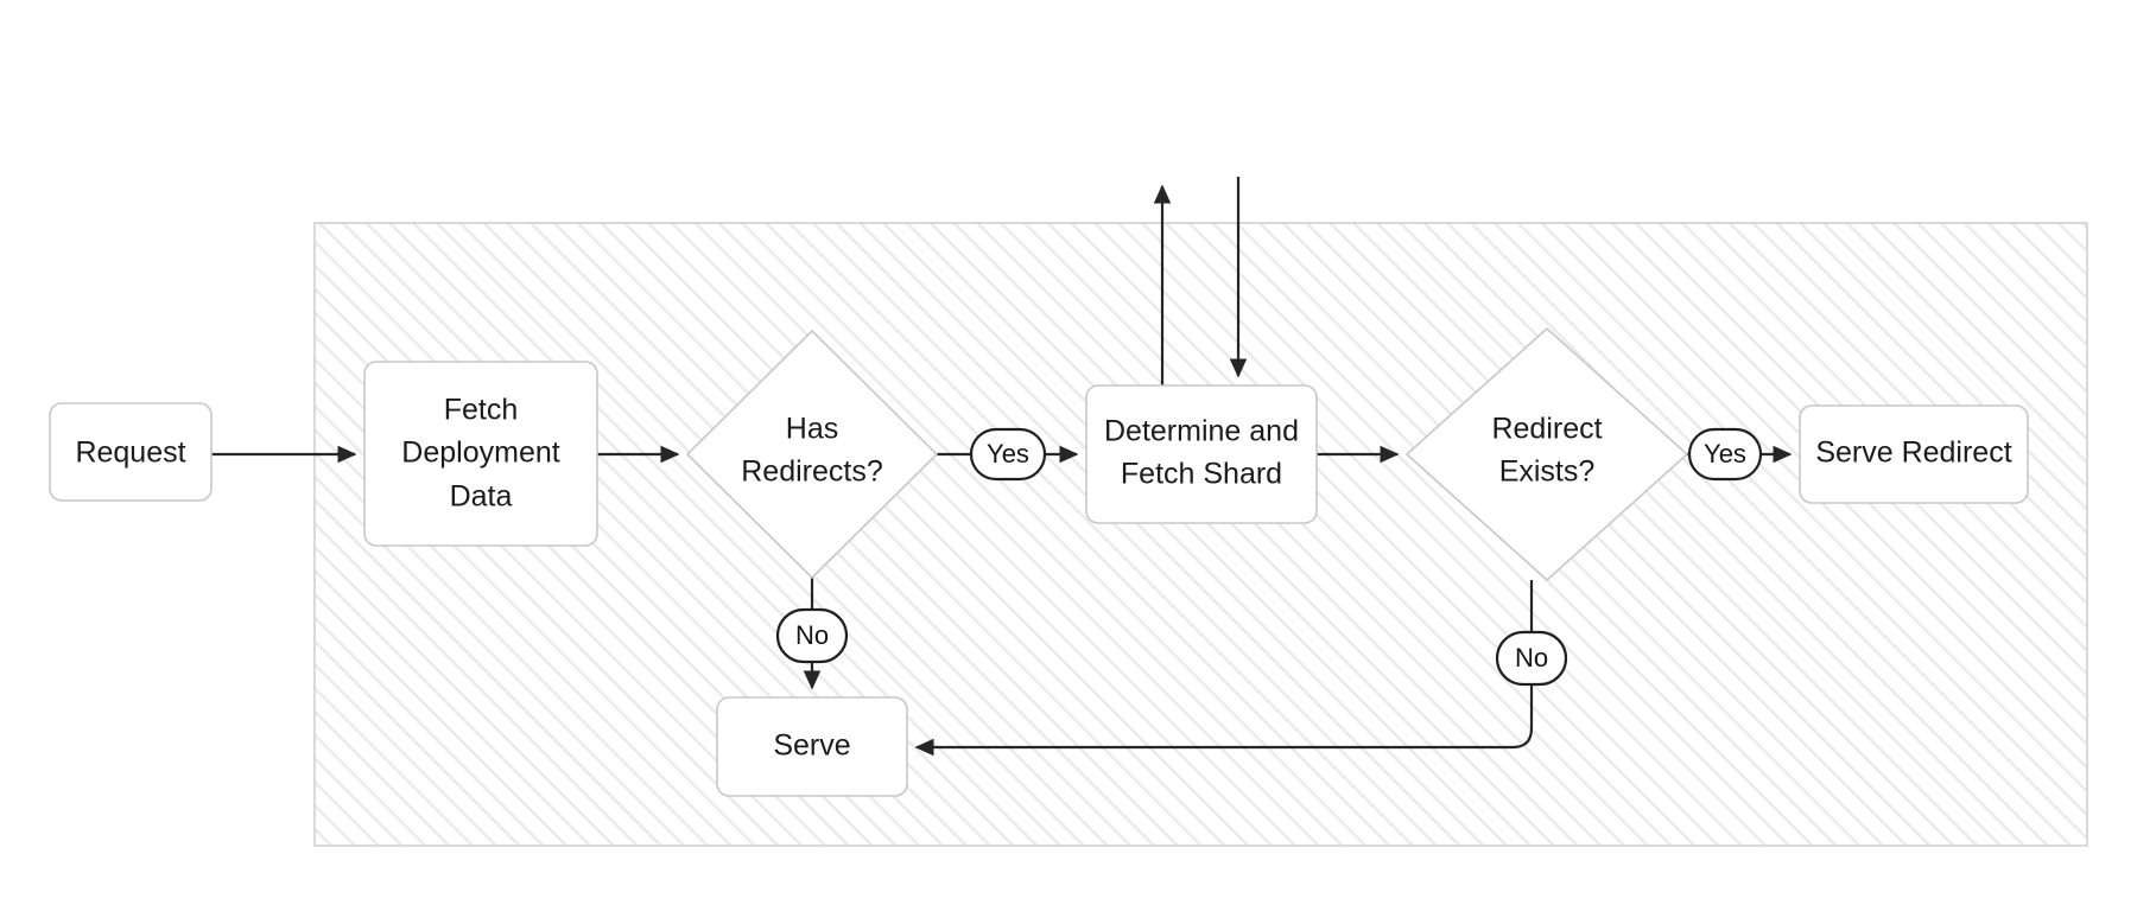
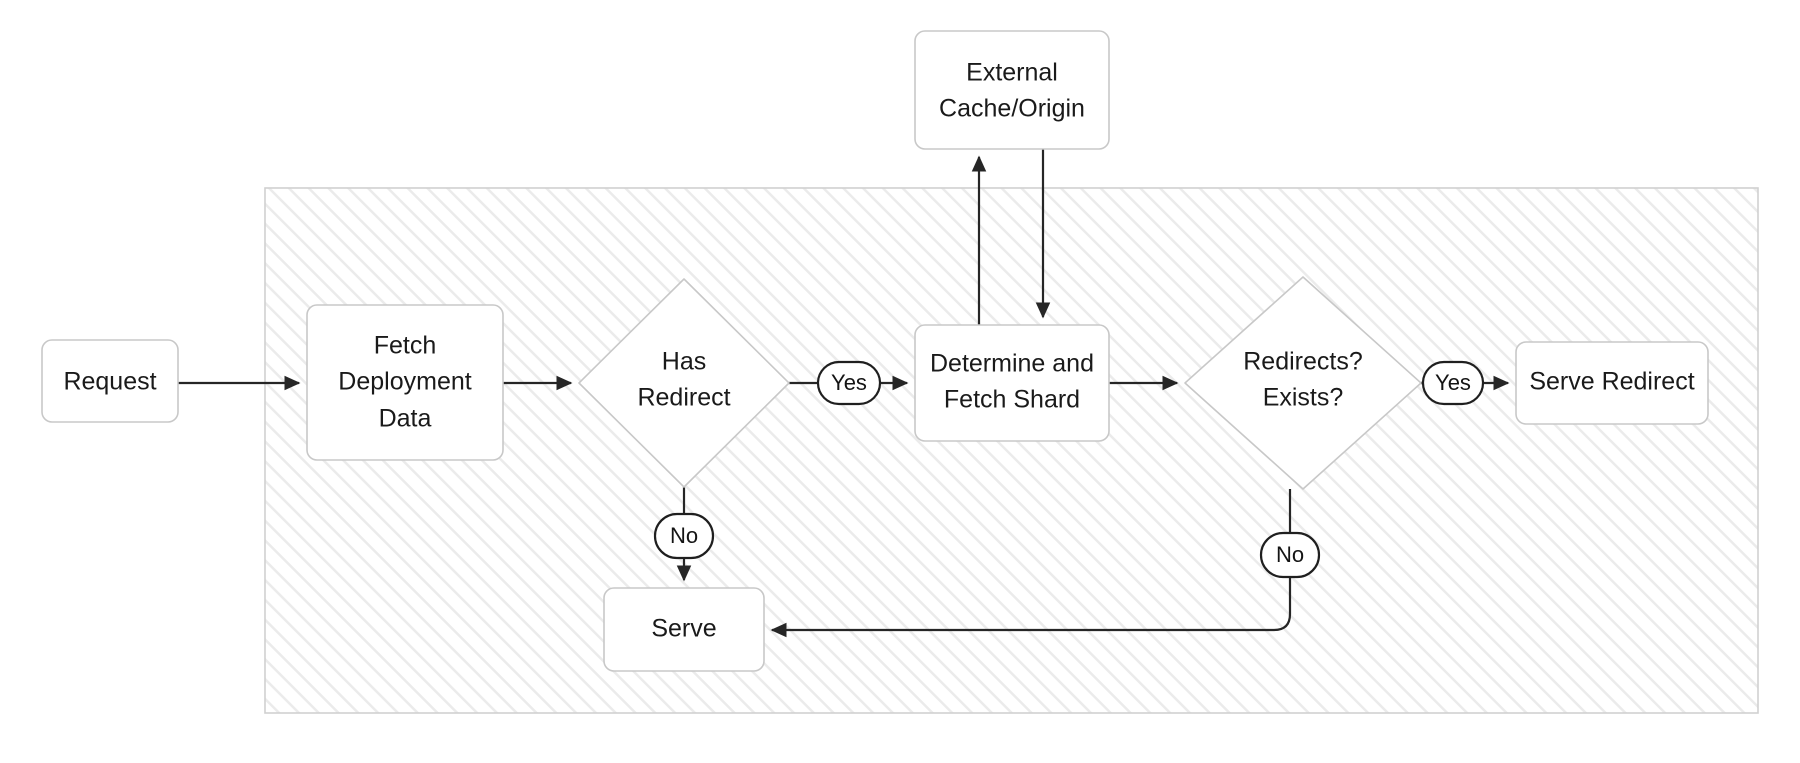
  Request
  Fetch
  Deployment
  Data
  Has
- Redirects?
+ Redirect
+ External
+ Cache/Origin
  Determine and
  Fetch Shard
- Redirect
+ Redirects?
  Exists?
  Serve Redirect
  Serve
  Yes
  No
  Yes
  No
